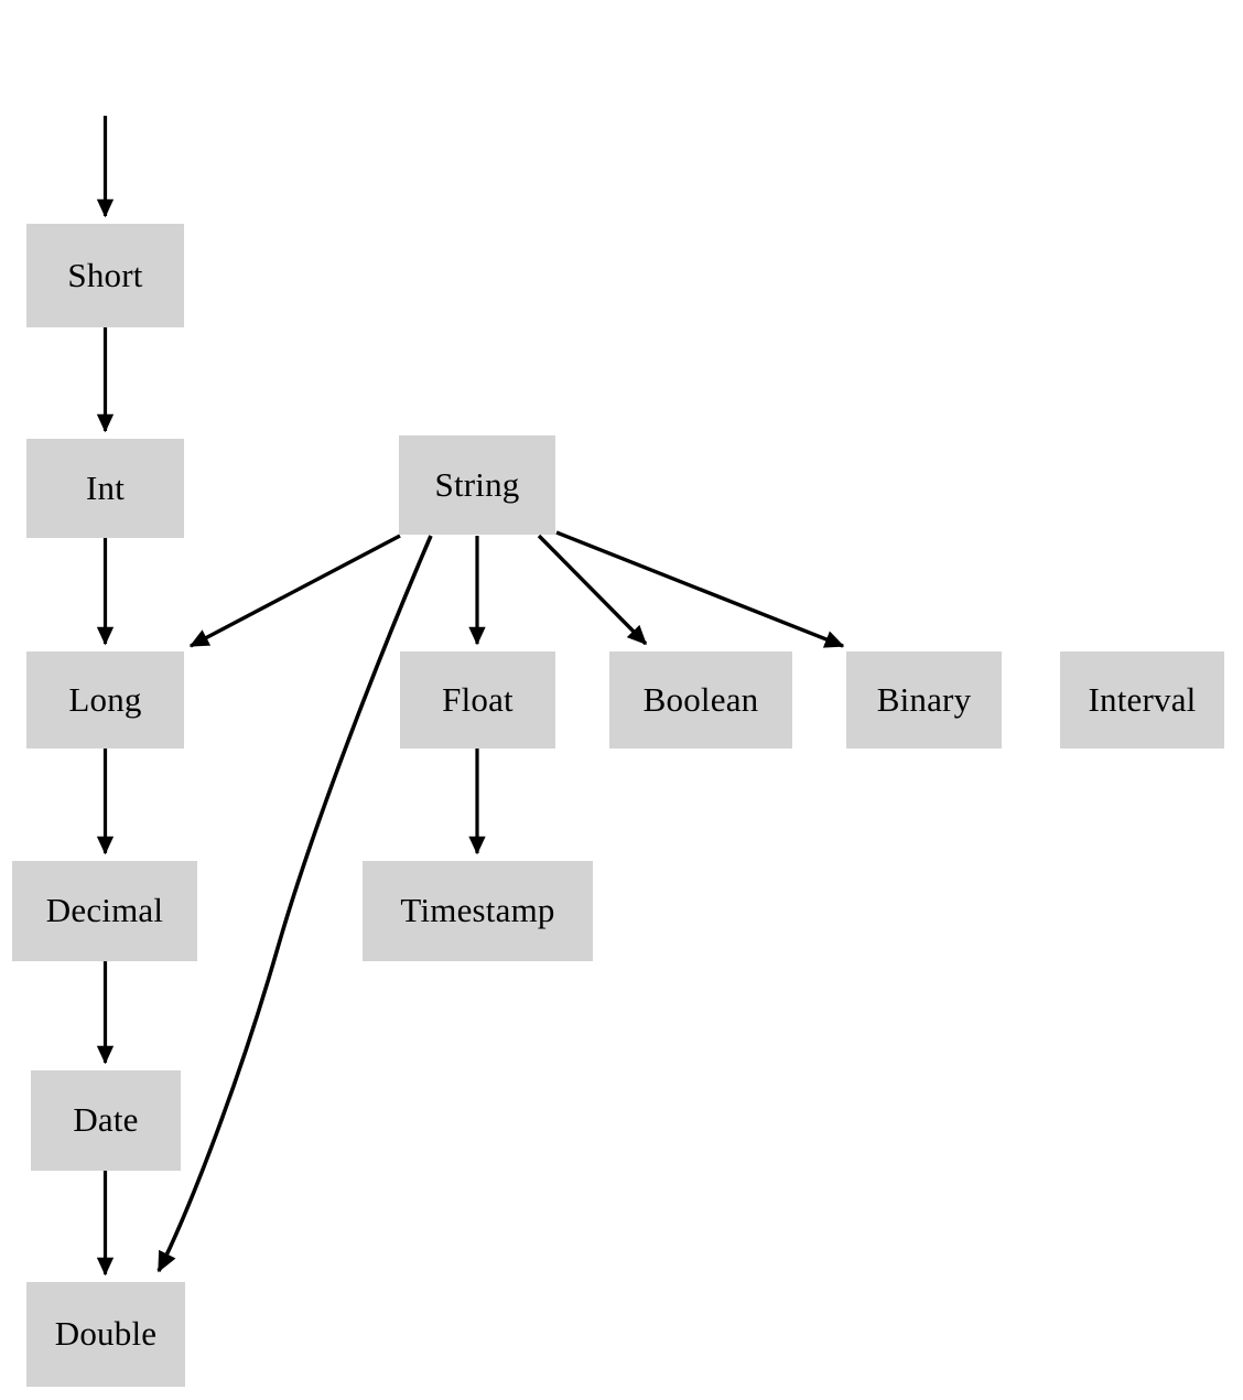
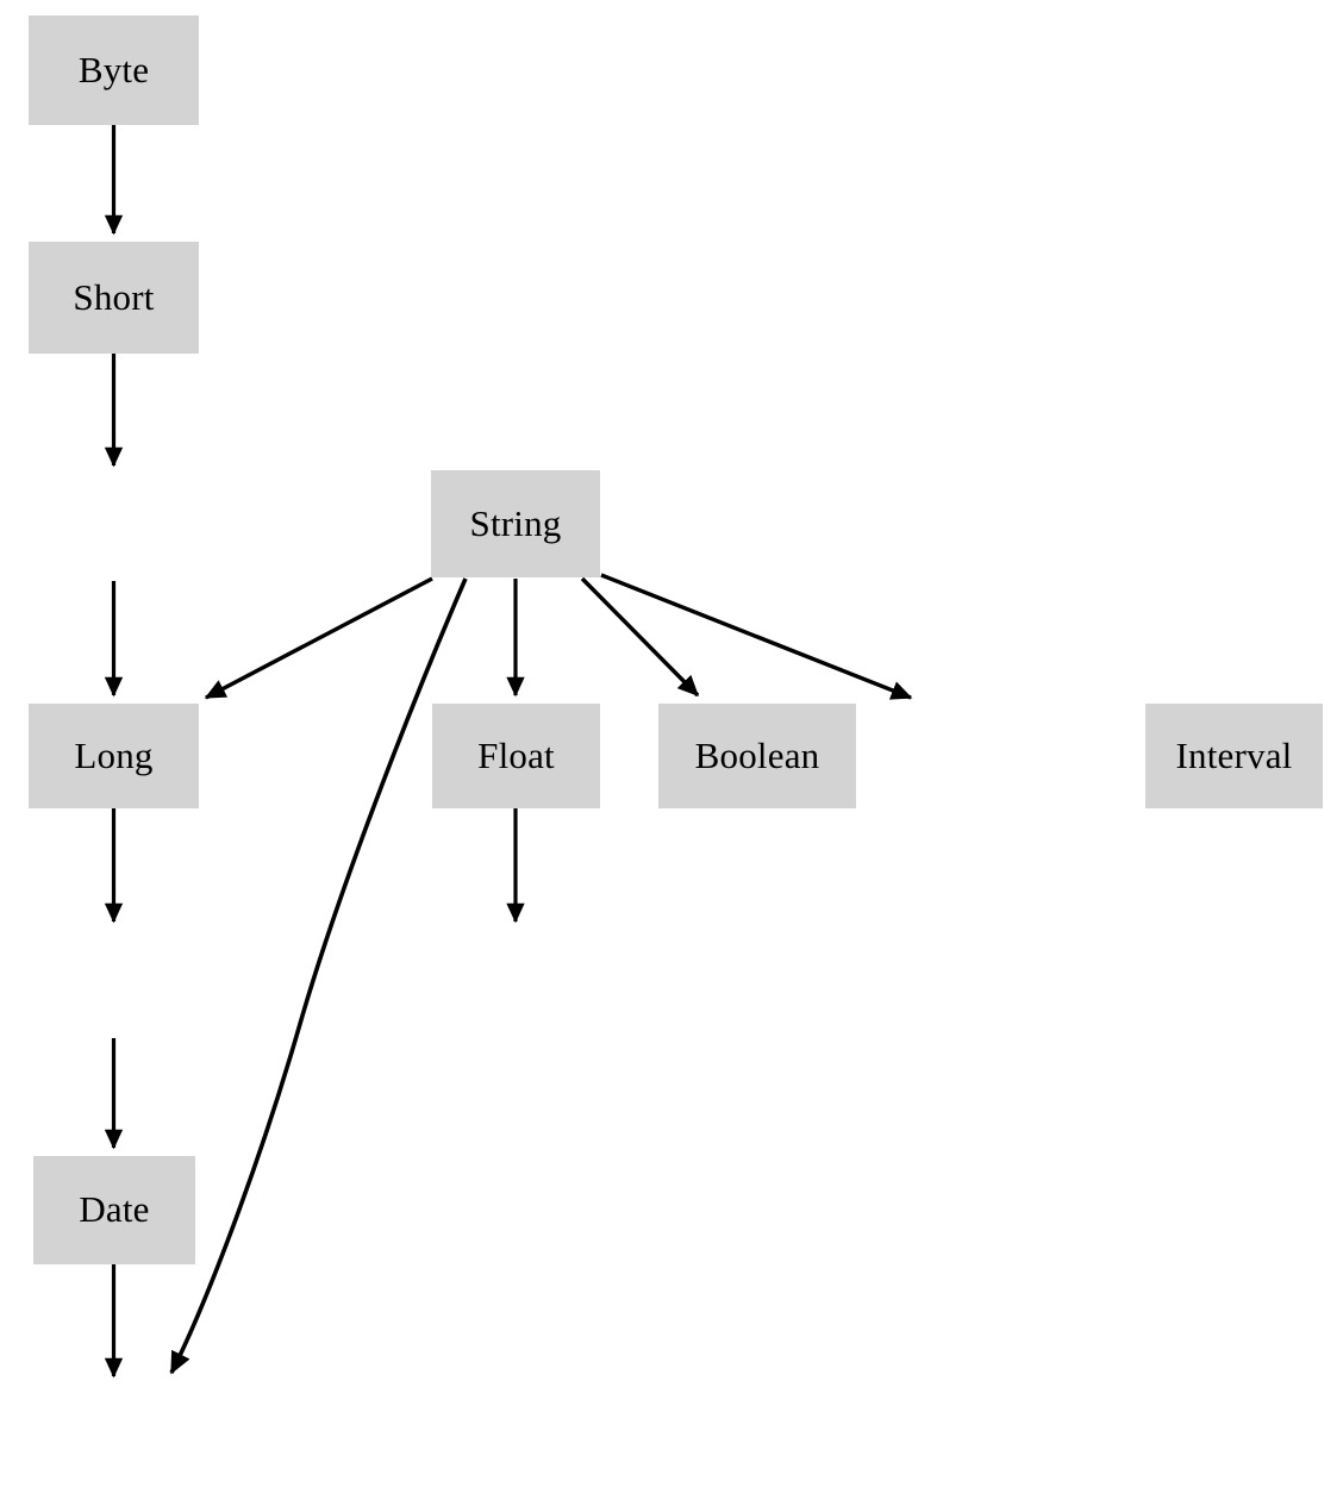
+ Byte
  Short
- Int
  Long
- Decimal
  Date
- Double
  String
  Float
- Timestamp
  Boolean
- Binary
  Interval
